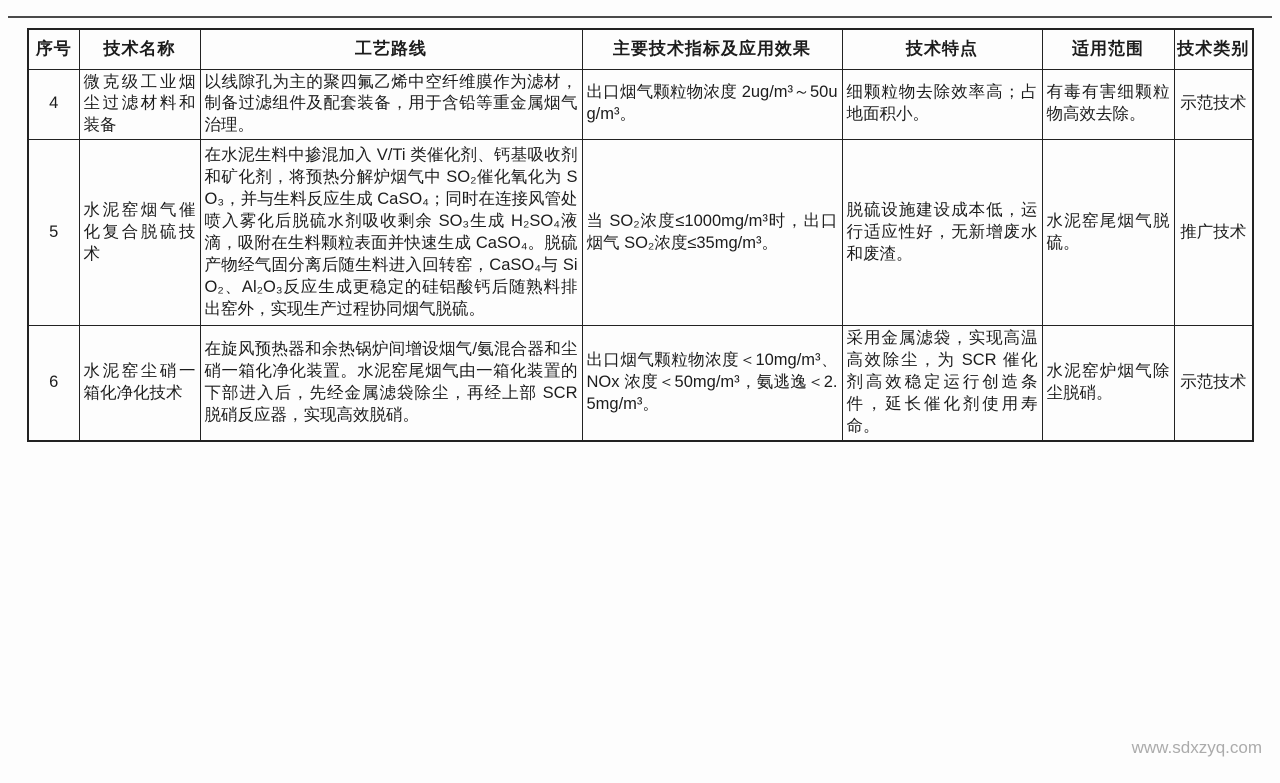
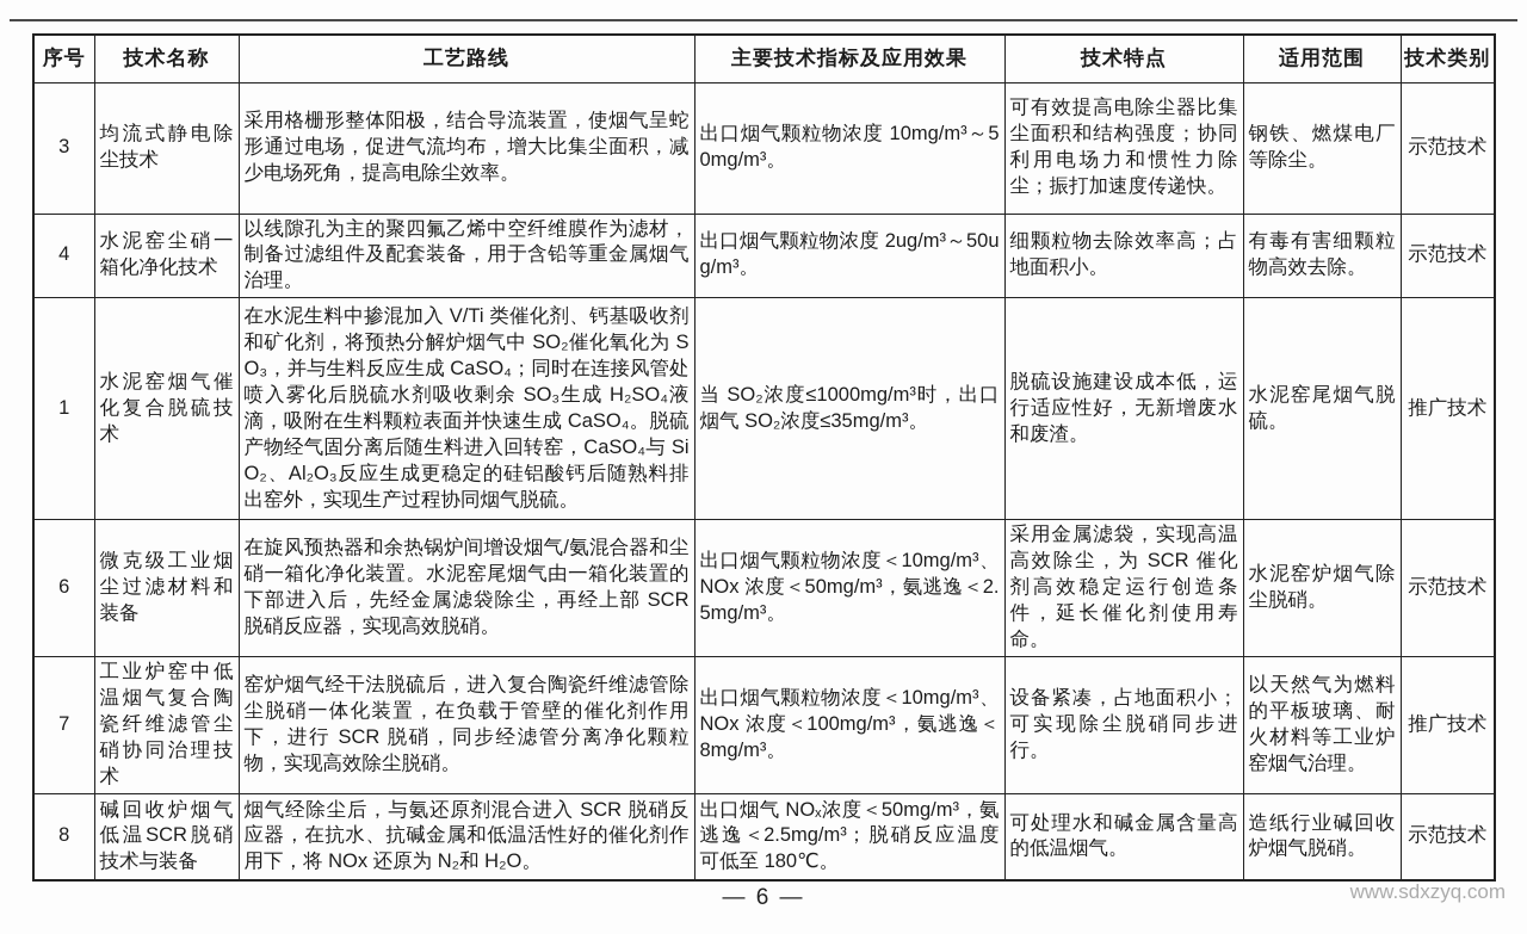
  序号	技术名称	工艺路线	主要技术指标及应用效果	技术特点	适用范围	技术类别
+ 3	均流式静电除尘技术	采用格栅形整体阳极，结合导流装置，使烟气呈蛇形通过电场，促进气流均布，增大比集尘面积，减少电场死角，提高电除尘效率。	出口烟气颗粒物浓度 10mg/m³～50mg/m³。	可有效提高电除尘器比集尘面积和结构强度；协同利用电场力和惯性力除尘；振打加速度传递快。	钢铁、燃煤电厂等除尘。	示范技术
- 4	微克级工业烟尘过滤材料和装备	以线隙孔为主的聚四氟乙烯中空纤维膜作为滤材，制备过滤组件及配套装备，用于含铅等重金属烟气治理。	出口烟气颗粒物浓度 2ug/m³～50ug/m³。	细颗粒物去除效率高；占地面积小。	有毒有害细颗粒物高效去除。	示范技术
+ 4	水泥窑尘硝一箱化净化技术	以线隙孔为主的聚四氟乙烯中空纤维膜作为滤材，制备过滤组件及配套装备，用于含铅等重金属烟气治理。	出口烟气颗粒物浓度 2ug/m³～50ug/m³。	细颗粒物去除效率高；占地面积小。	有毒有害细颗粒物高效去除。	示范技术
- 5	水泥窑烟气催化复合脱硫技术	在水泥生料中掺混加入 V/Ti 类催化剂、钙基吸收剂和矿化剂，将预热分解炉烟气中 SO₂催化氧化为 SO₃，并与生料反应生成 CaSO₄；同时在连接风管处喷入雾化后脱硫水剂吸收剩余 SO₃生成 H₂SO₄液滴，吸附在生料颗粒表面并快速生成 CaSO₄。脱硫产物经气固分离后随生料进入回转窑，CaSO₄与 SiO₂、Al₂O₃反应生成更稳定的硅铝酸钙后随熟料排出窑外，实现生产过程协同烟气脱硫。	当 SO₂浓度≤1000mg/m³时，出口烟气 SO₂浓度≤35mg/m³。	脱硫设施建设成本低，运行适应性好，无新增废水和废渣。	水泥窑尾烟气脱硫。	推广技术
+ 1	水泥窑烟气催化复合脱硫技术	在水泥生料中掺混加入 V/Ti 类催化剂、钙基吸收剂和矿化剂，将预热分解炉烟气中 SO₂催化氧化为 SO₃，并与生料反应生成 CaSO₄；同时在连接风管处喷入雾化后脱硫水剂吸收剩余 SO₃生成 H₂SO₄液滴，吸附在生料颗粒表面并快速生成 CaSO₄。脱硫产物经气固分离后随生料进入回转窑，CaSO₄与 SiO₂、Al₂O₃反应生成更稳定的硅铝酸钙后随熟料排出窑外，实现生产过程协同烟气脱硫。	当 SO₂浓度≤1000mg/m³时，出口烟气 SO₂浓度≤35mg/m³。	脱硫设施建设成本低，运行适应性好，无新增废水和废渣。	水泥窑尾烟气脱硫。	推广技术
- 6	水泥窑尘硝一箱化净化技术	在旋风预热器和余热锅炉间增设烟气/氨混合器和尘硝一箱化净化装置。水泥窑尾烟气由一箱化装置的下部进入后，先经金属滤袋除尘，再经上部 SCR 脱硝反应器，实现高效脱硝。	出口烟气颗粒物浓度＜10mg/m³、NOx 浓度＜50mg/m³，氨逃逸＜2.5mg/m³。	采用金属滤袋，实现高温高效除尘，为 SCR 催化剂高效稳定运行创造条件，延长催化剂使用寿命。	水泥窑炉烟气除尘脱硝。	示范技术
+ 6	微克级工业烟尘过滤材料和装备	在旋风预热器和余热锅炉间增设烟气/氨混合器和尘硝一箱化净化装置。水泥窑尾烟气由一箱化装置的下部进入后，先经金属滤袋除尘，再经上部 SCR 脱硝反应器，实现高效脱硝。	出口烟气颗粒物浓度＜10mg/m³、NOx 浓度＜50mg/m³，氨逃逸＜2.5mg/m³。	采用金属滤袋，实现高温高效除尘，为 SCR 催化剂高效稳定运行创造条件，延长催化剂使用寿命。	水泥窑炉烟气除尘脱硝。	示范技术
+ 7	工业炉窑中低温烟气复合陶瓷纤维滤管尘硝协同治理技术	窑炉烟气经干法脱硫后，进入复合陶瓷纤维滤管除尘脱硝一体化装置，在负载于管壁的催化剂作用下，进行 SCR 脱硝，同步经滤管分离净化颗粒物，实现高效除尘脱硝。	出口烟气颗粒物浓度＜10mg/m³、NOx 浓度＜100mg/m³，氨逃逸＜8mg/m³。	设备紧凑，占地面积小；可实现除尘脱硝同步进行。	以天然气为燃料的平板玻璃、耐火材料等工业炉窑烟气治理。	推广技术
+ 8	碱回收炉烟气低温SCR脱硝技术与装备	烟气经除尘后，与氨还原剂混合进入 SCR 脱硝反应器，在抗水、抗碱金属和低温活性好的催化剂作用下，将 NOx 还原为 N₂和 H₂O。	出口烟气 NOₓ浓度＜50mg/m³，氨逃逸＜2.5mg/m³；脱硝反应温度可低至 180℃。	可处理水和碱金属含量高的低温烟气。	造纸行业碱回收炉烟气脱硝。	示范技术
+ — 6 —
  www.sdxzyq.com
